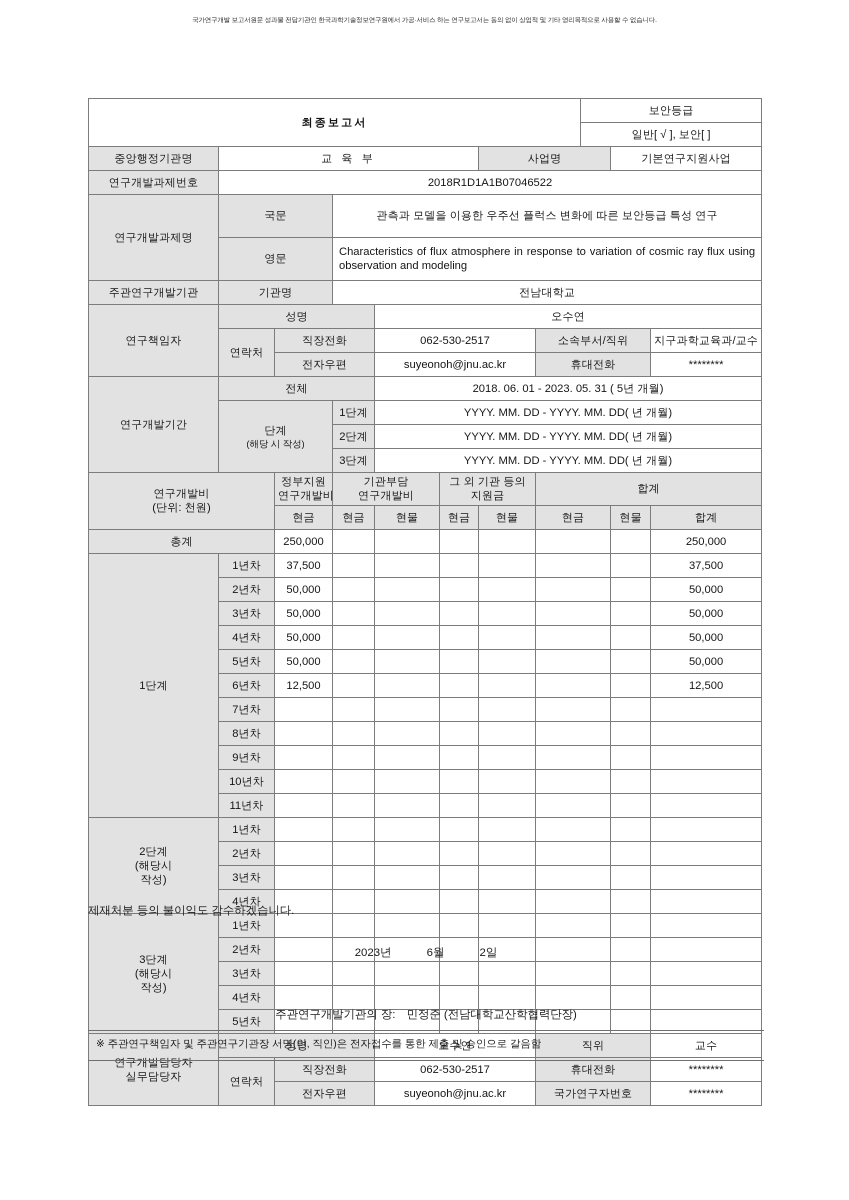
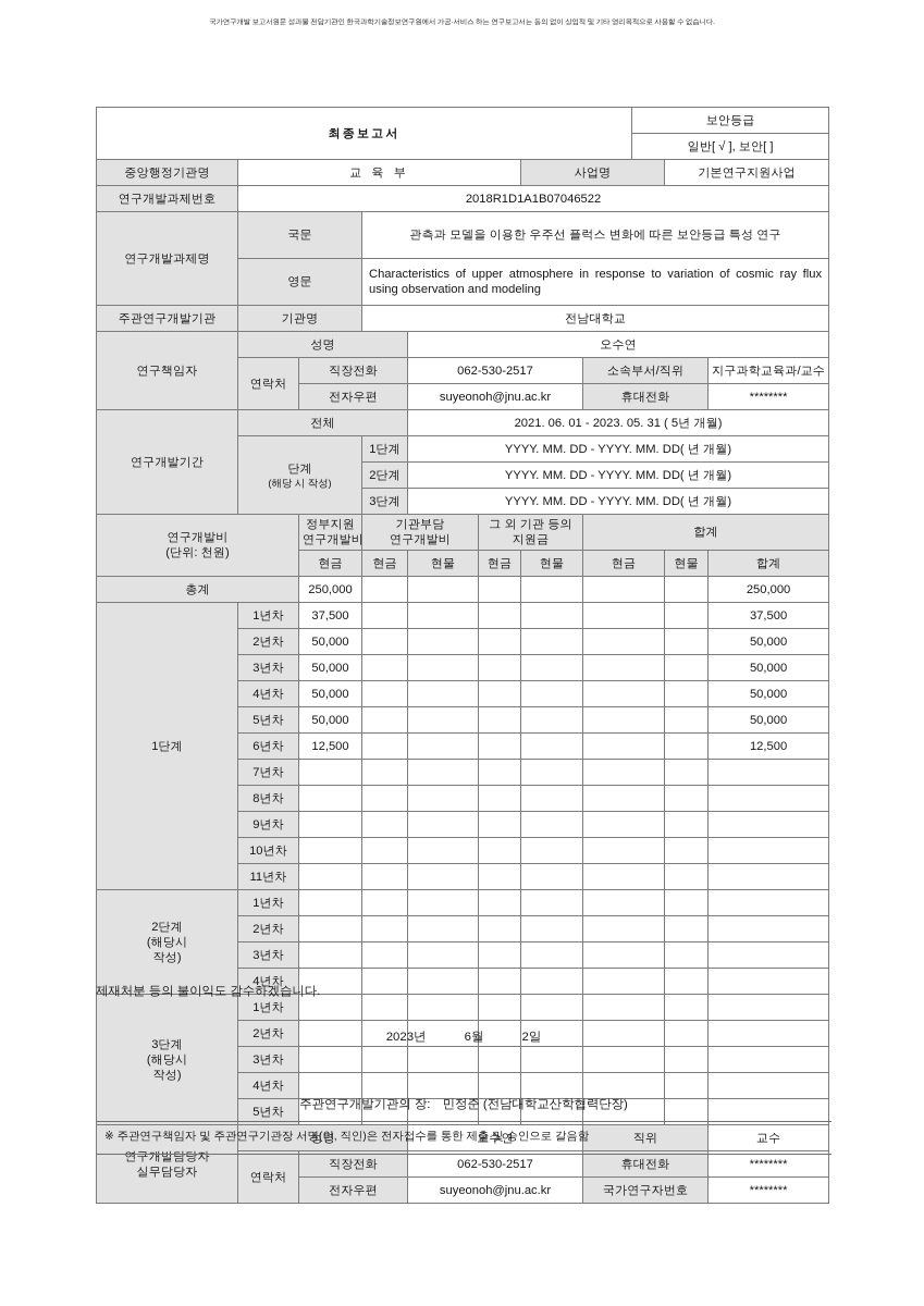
  최종보고서	보안등급
  일반[ √ ], 보안[ ]
  중앙행정기관명	교 육 부	사업명	기본연구지원사업
  연구개발과제번호	2018R1D1A1B07046522
  연구개발과제명	국문	관측과 모델을 이용한 우주선 플럭스 변화에 따른 보안등급 특성 연구
- 영문	Characteristics of flux atmosphere in response to variation of cosmic ray flux using observation and modeling
+ 영문	Characteristics of upper atmosphere in response to variation of cosmic ray flux using observation and modeling
  주관연구개발기관	기관명	전남대학교
  연구책임자	성명	오수연
  연락처	직장전화	062-530-2517	소속부서/직위	지구과학교육과/교수
  전자우편	suyeonoh@jnu.ac.kr	휴대전화	********
- 연구개발기간	전체	2018. 06. 01 - 2023. 05. 31 ( 5년 개월)
+ 연구개발기간	전체	2021. 06. 01 - 2023. 05. 31 ( 5년 개월)
  단계 (해당 시 작성)	1단계	YYYY. MM. DD - YYYY. MM. DD( 년 개월)
  2단계	YYYY. MM. DD - YYYY. MM. DD( 년 개월)
  3단계	YYYY. MM. DD - YYYY. MM. DD( 년 개월)
  연구개발비 (단위: 천원)	정부지원 연구개발비	기관부담 연구개발비	그 외 기관 등의 지원금	합계
  현금	현금	현물	현금	현물	현금	현물	합계
  총계	250,000							250,000
  1단계	1년차	37,500							37,500
  2년차	50,000							50,000
  3년차	50,000							50,000
  4년차	50,000							50,000
  5년차	50,000							50,000
  6년차	12,500							12,500
  7년차
  8년차
  9년차
  10년차
  11년차
  2단계 (해당시 작성)	1년차
  2년차
  3년차
  4년차
  3단계 (해당시 작성)	1년차
  2년차
  3년차
  4년차
  5년차
  연구개발담당자 실무담당자	성명	오수연	직위	교수
  연락처	직장전화	062-530-2517	휴대전화	********
  전자우편	suyeonoh@jnu.ac.kr	국가연구자번호	********
  제재처분 등의 불이익도 감수하겠습니다.
  2023년 6월 2일
  주관연구개발기관의 장: 민정준 (전남대학교산학협력단장)
  ※ 주관연구책임자 및 주관연구기관장 서명(인, 직인)은 전자접수를 통한 제출 및 승인으로 갈음함
